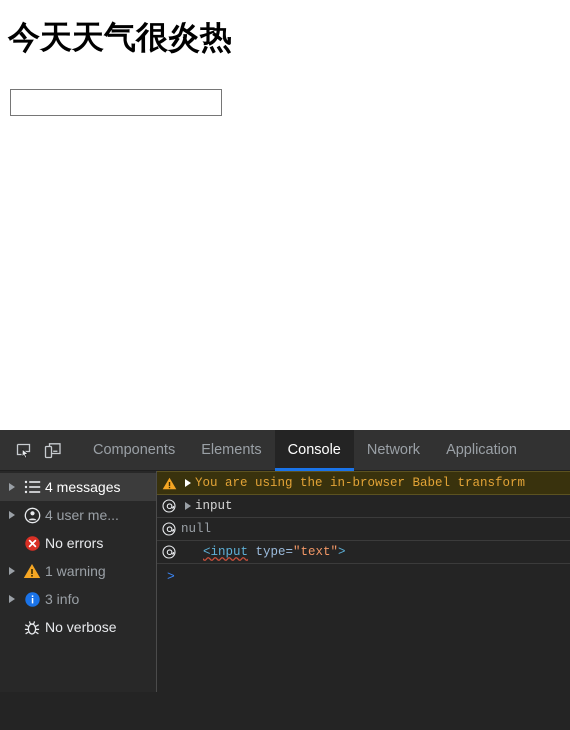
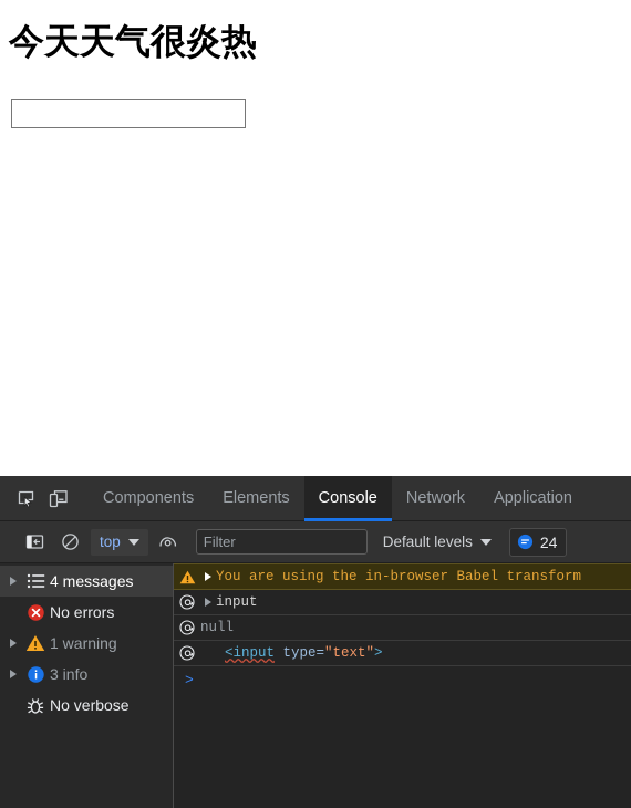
  今天天气很炎热
  Components
  Elements
  Console
  Network
  Application
+ top
+ Filter
+ Default levels
+ 24
  4 messages
- 4 user me...
  No errors
  1 warning
  3 info
  No verbose
  You are using the in-browser Babel transform
  input
  null
  <input type="text">
  >
